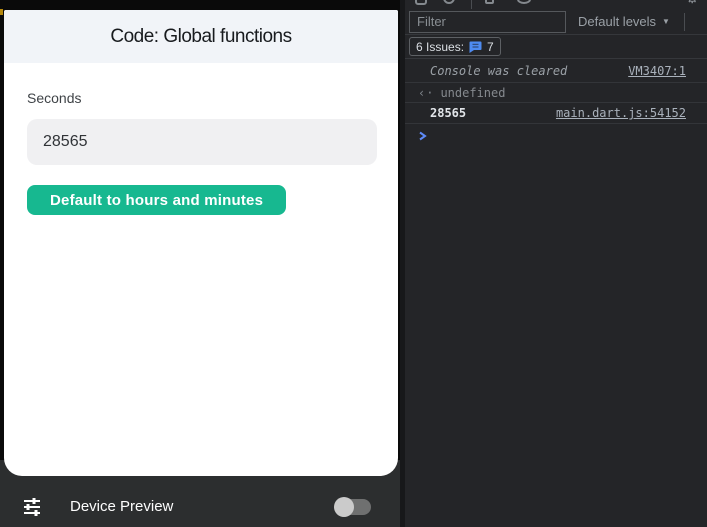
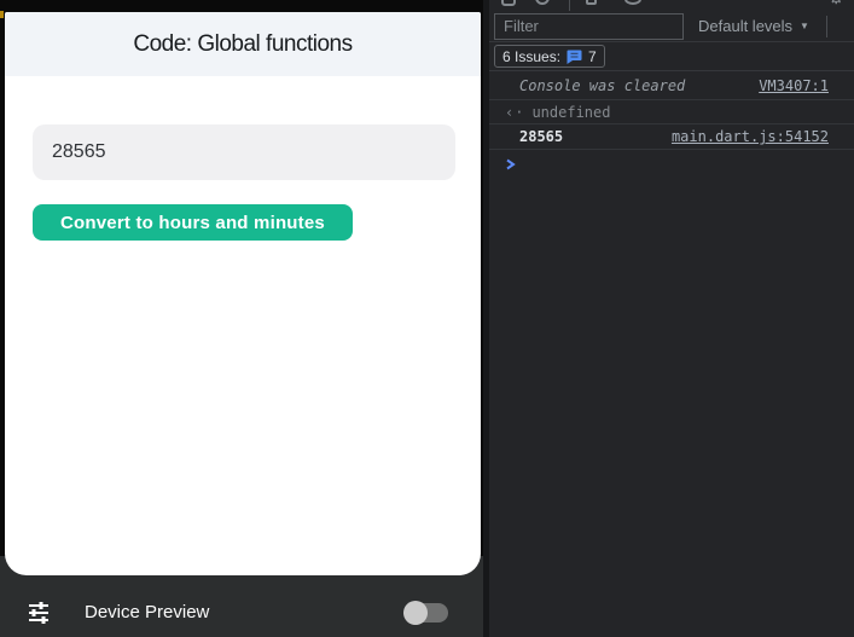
  Code: Global functions
- Seconds
  28565
- Default to hours and minutes
+ Convert to hours and minutes
  Device Preview
  Filter
  Default levels
  ▼
  6 Issues:
  7
  Console was cleared
  VM3407:1
  ‹·
  undefined
  28565
  main.dart.js:54152
